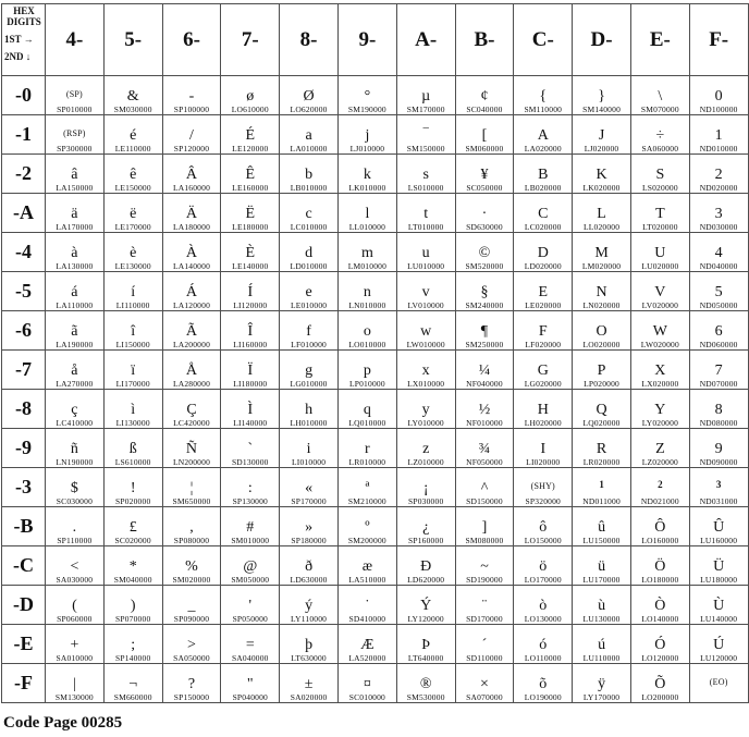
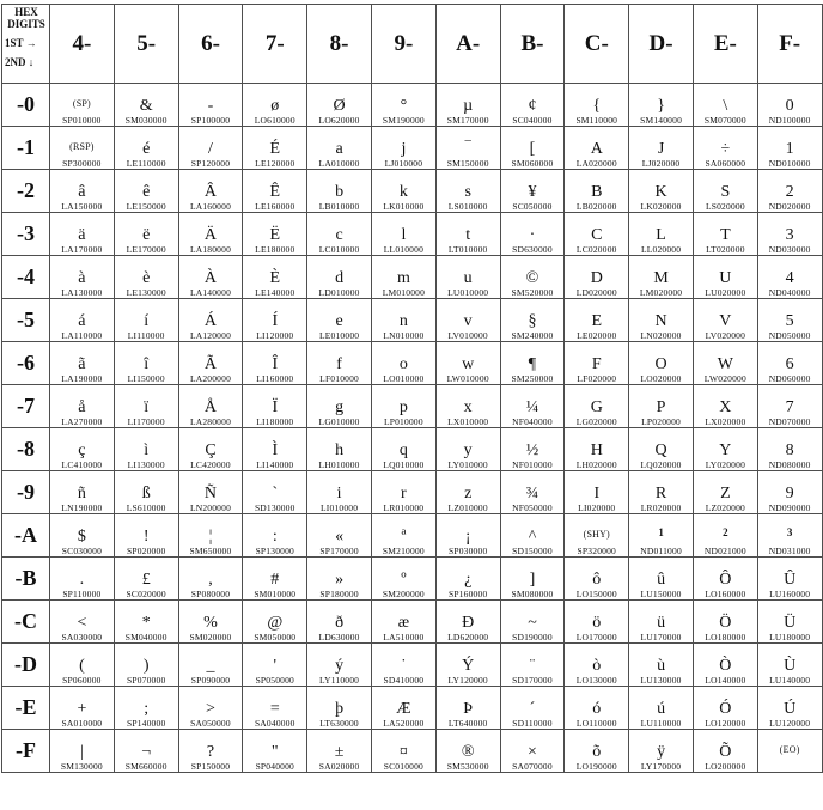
  HEX DIGITS 1ST → 2ND ↓	4-	5-	6-	7-	8-	9-	A-	B-	C-	D-	E-	F-
  -0	(SP)SP010000	&SM030000	-SP100000	øLO610000	ØLO620000	°SM190000	µSM170000	¢SC040000	{SM110000	}SM140000	\SM070000	0ND100000
  -1	(RSP)SP300000	éLE110000	/SP120000	ÉLE120000	aLA010000	jLJ010000	‾SM150000	[SM060000	ALA020000	JLJ020000	÷SA060000	1ND010000
  -2	âLA150000	êLE150000	ÂLA160000	ÊLE160000	bLB010000	kLK010000	sLS010000	¥SC050000	BLB020000	KLK020000	SLS020000	2ND020000
- -A	äLA170000	ëLE170000	ÄLA180000	ËLE180000	cLC010000	lLL010000	tLT010000	·SD630000	CLC020000	LLL020000	TLT020000	3ND030000
+ -3	äLA170000	ëLE170000	ÄLA180000	ËLE180000	cLC010000	lLL010000	tLT010000	·SD630000	CLC020000	LLL020000	TLT020000	3ND030000
  -4	àLA130000	èLE130000	ÀLA140000	ÈLE140000	dLD010000	mLM010000	uLU010000	©SM520000	DLD020000	MLM020000	ULU020000	4ND040000
  -5	áLA110000	íLI110000	ÁLA120000	ÍLI120000	eLE010000	nLN010000	vLV010000	§SM240000	ELE020000	NLN020000	VLV020000	5ND050000
  -6	ãLA190000	îLI150000	ÃLA200000	ÎLI160000	fLF010000	oLO010000	wLW010000	¶SM250000	FLF020000	OLO020000	WLW020000	6ND060000
  -7	åLA270000	ïLI170000	ÅLA280000	ÏLI180000	gLG010000	pLP010000	xLX010000	¼NF040000	GLG020000	PLP020000	XLX020000	7ND070000
  -8	çLC410000	ìLI130000	ÇLC420000	ÌLI140000	hLH010000	qLQ010000	yLY010000	½NF010000	HLH020000	QLQ020000	YLY020000	8ND080000
  -9	ñLN190000	ßLS610000	ÑLN200000	`SD130000	iLI010000	rLR010000	zLZ010000	¾NF050000	ILI020000	RLR020000	ZLZ020000	9ND090000
- -3	$SC030000	!SP020000	¦SM650000	:SP130000	«SP170000	ªSM210000	¡SP030000	^SD150000	(SHY)SP320000	1ND011000	2ND021000	3ND031000
+ -A	$SC030000	!SP020000	¦SM650000	:SP130000	«SP170000	ªSM210000	¡SP030000	^SD150000	(SHY)SP320000	1ND011000	2ND021000	3ND031000
  -B	.SP110000	£SC020000	,SP080000	#SM010000	»SP180000	ºSM200000	¿SP160000	]SM080000	ôLO150000	ûLU150000	ÔLO160000	ÛLU160000
  -C	<SA030000	*SM040000	%SM020000	@SM050000	ðLD630000	æLA510000	ÐLD620000	~SD190000	öLO170000	üLU170000	ÖLO180000	ÜLU180000
  -D	(SP060000	)SP070000	_SP090000	'SP050000	ýLY110000	˙SD410000	ÝLY120000	¨SD170000	òLO130000	ùLU130000	ÒLO140000	ÙLU140000
  -E	+SA010000	;SP140000	>SA050000	=SA040000	þLT630000	ÆLA520000	ÞLT640000	´SD110000	óLO110000	úLU110000	ÓLO120000	ÚLU120000
  -F	|SM130000	¬SM660000	?SP150000	"SP040000	±SA020000	¤SC010000	®SM530000	×SA070000	õLO190000	ÿLY170000	ÕLO200000	(EO)
- Code Page 00285
